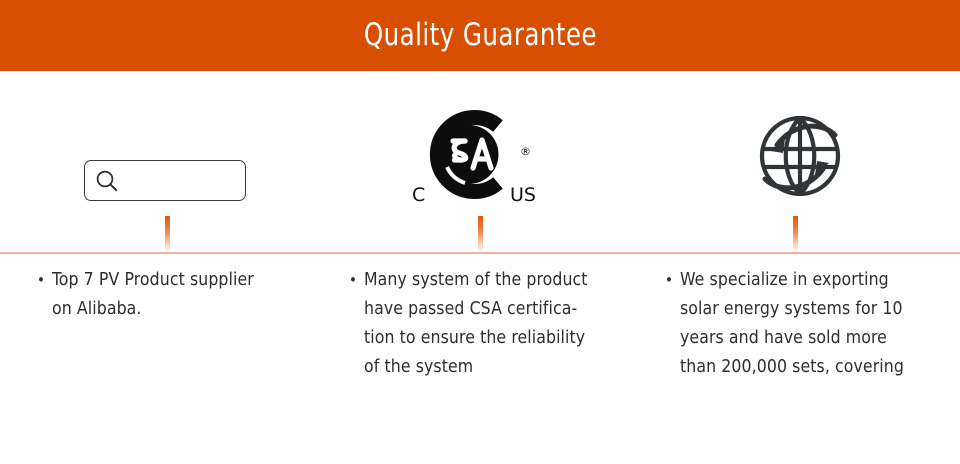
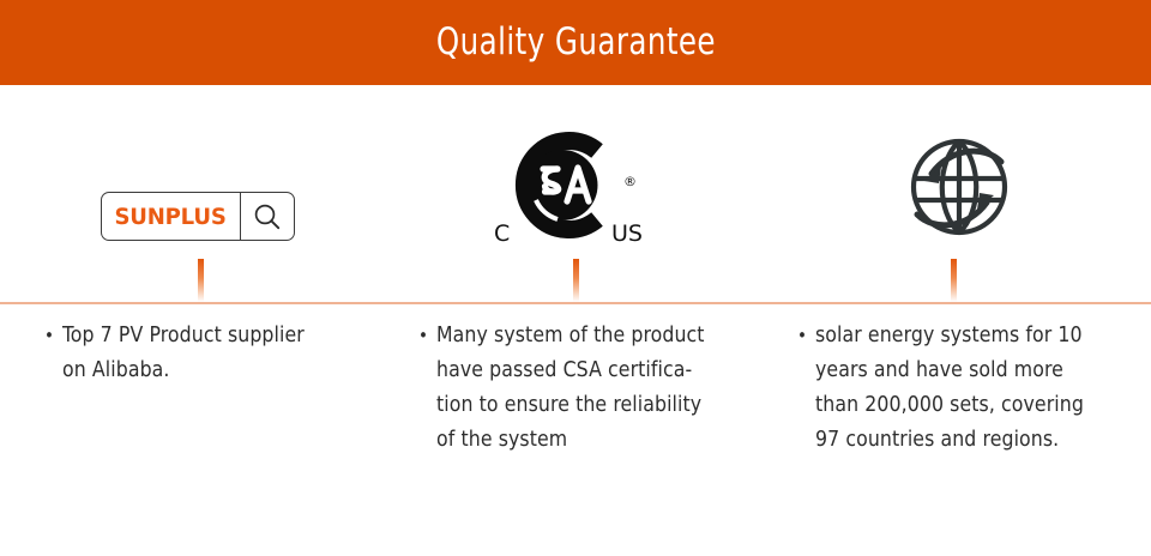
  Quality Guarantee
+ SUNPLUS
  ®
  C
  US
  Top 7 PV Product supplier
  on Alibaba.
  Many system of the product
  have passed CSA certifica-
  tion to ensure the reliability
  of the system
- We specialize in exporting
  solar energy systems for 10
  years and have sold more
  than 200,000 sets, covering
+ 97 countries and regions.
